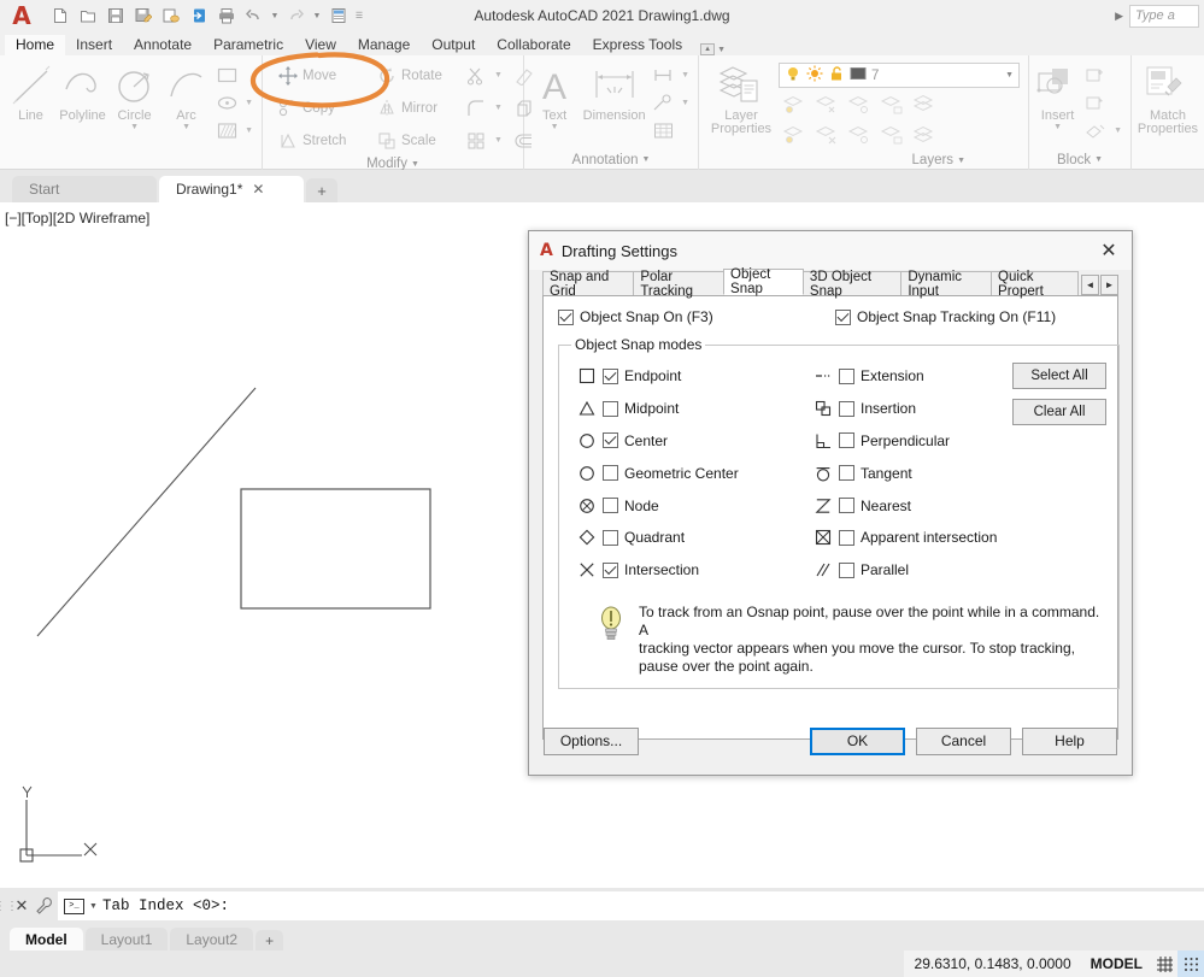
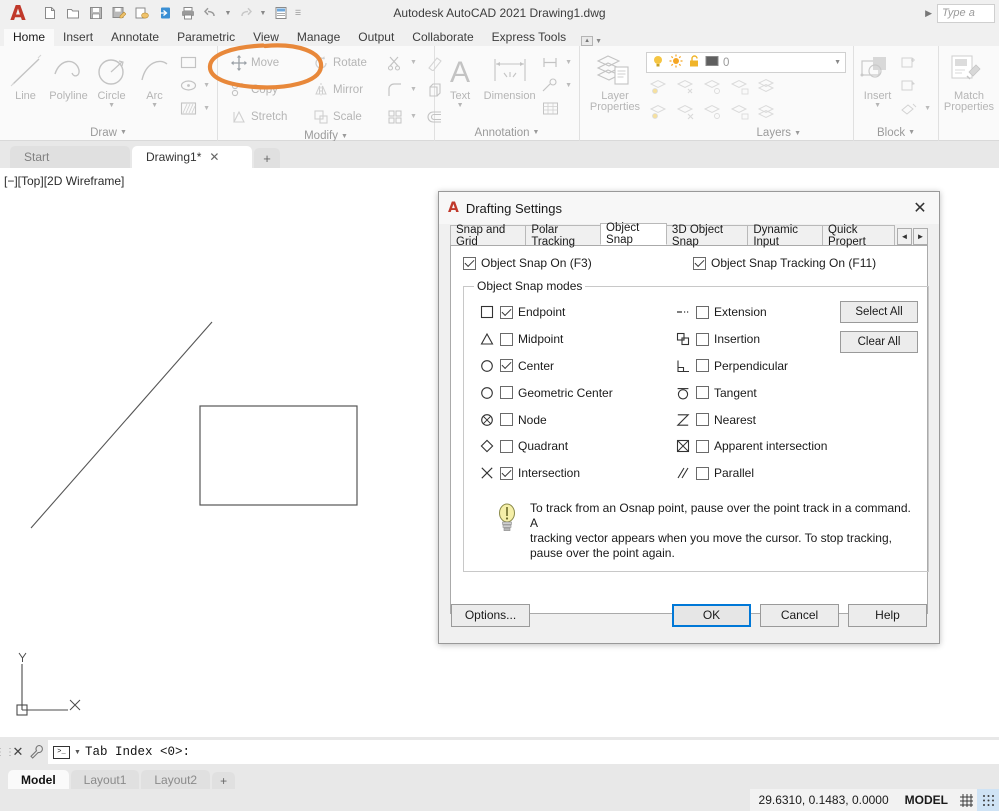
  A
  Autodesk AutoCAD 2021 Drawing1.dwg
  ▶
  Type a
  Home
  Insert
  Annotate
  Parametric
  View
  Manage
  Output
  Collaborate
  Express Tools
  Line
  Polyline
  Circle
  Arc
+ Draw
  Move
  Rotate
  Coy
  Mirror
  Stretch
  Scale
  Modify
  A
  Text
  Dimension
  Annotation
  Layer
  Properties
- 7
+ 0
  Layers
  Insert
  Block
  Match
  Properties
  Start
  Drawing1*
  ✕
  +
  [−][Top][2D Wireframe]
  A
  Drafting Settings
  ✕
  Snap and Grid
  Polar Tracking
  Object Snap
  3D Object Snap
  Dynamic Input
  Quick Propert
  ◄
  ►
  Object Snap On (F3)
  Object Snap Tracking On (F11)
  Object Snap modes
  Endpoint
  Midpoint
  Center
  Geometric Center
  Node
  Quadrant
  Intersection
  Extension
  Insertion
  Perpendicular
  Tangent
  Nearest
  Apparent intersection
  Parallel
  Select All
  Clear All
- To track from an Osnap point, pause over the point while in a command. A
+ To track from an Osnap point, pause over the point track in a command. A
  tracking vector appears when you move the cursor. To stop tracking,
  pause over the point again.
  Options...
  OK
  Cancel
  Help
  ✕
  >_
  Tab Index <0>:
  Model
  Layout1
  Layout2
  +
  29.6310, 0.1483, 0.0000
  MODEL
